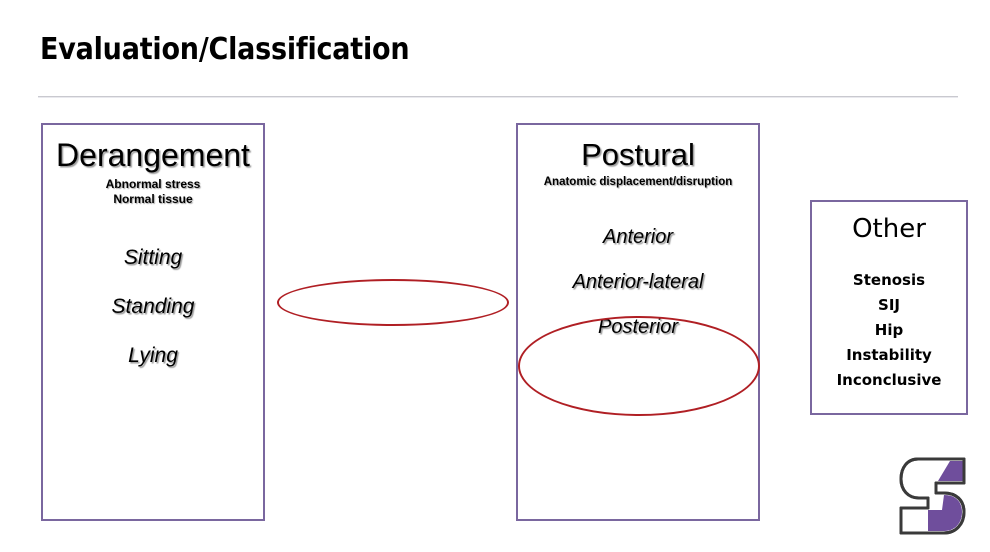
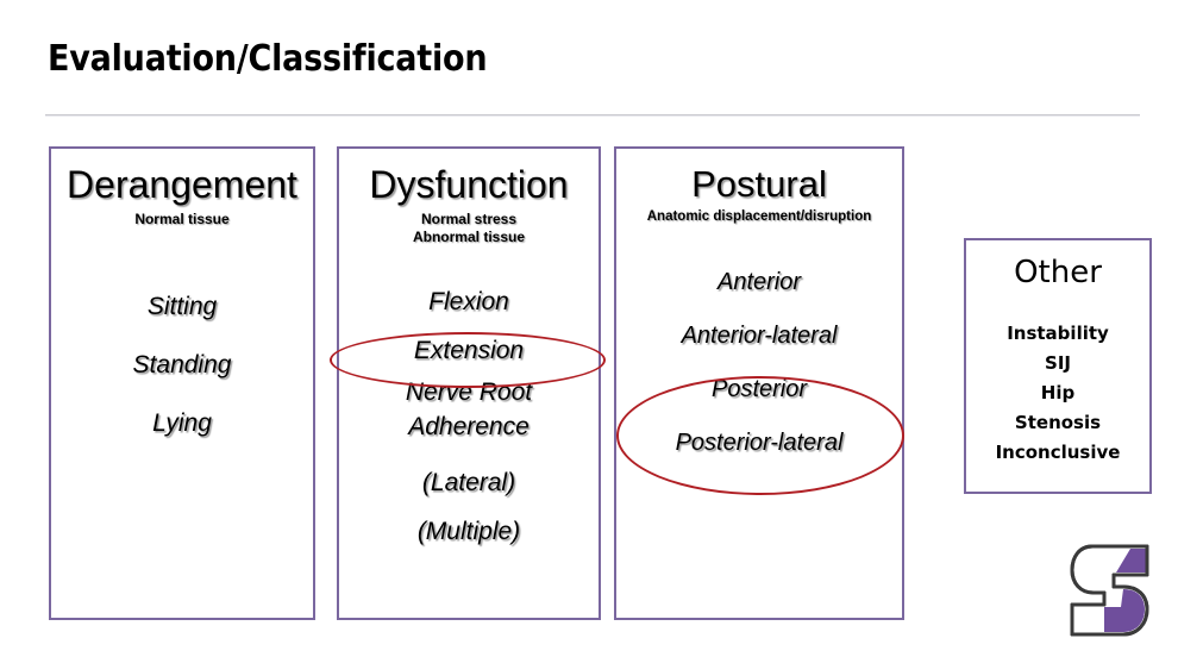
  Evaluation/Classification
  Derangement
- Abnormal stress
  Normal tissue
  Sitting
  Standing
  Lying
+ Dysfunction
+ Normal stress
+ Abnormal tissue
+ Flexion
+ Extension
+ Nerve Root
+ Adherence
+ (Lateral)
+ (Multiple)
  Postural
  Anatomic displacement/disruption
  Anterior
  Anterior-lateral
  Posterior
+ Posterior-lateral
  Other
- Stenosis
+ Instability
  SIJ
  Hip
- Instability
+ Stenosis
  Inconclusive
